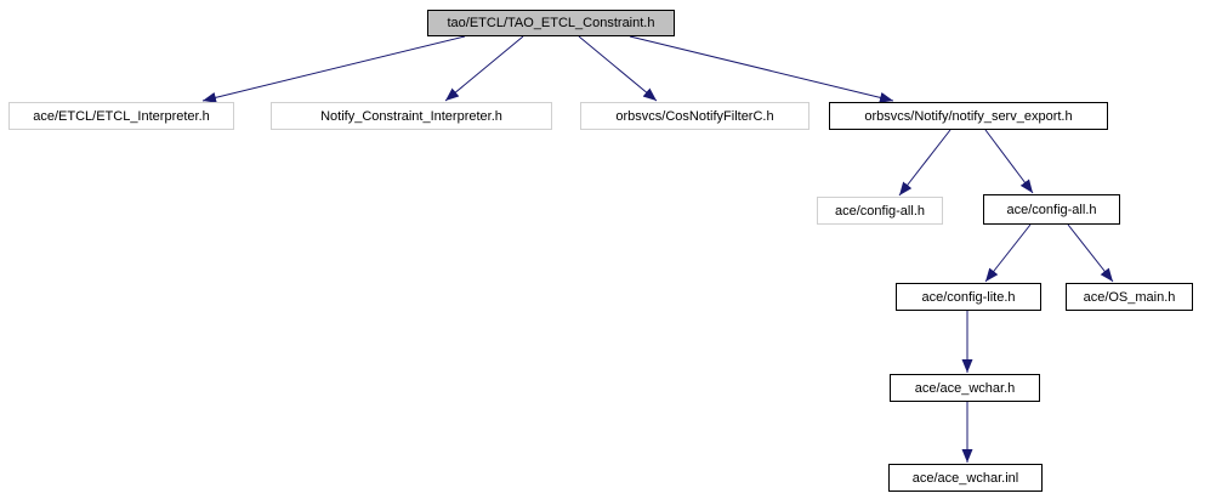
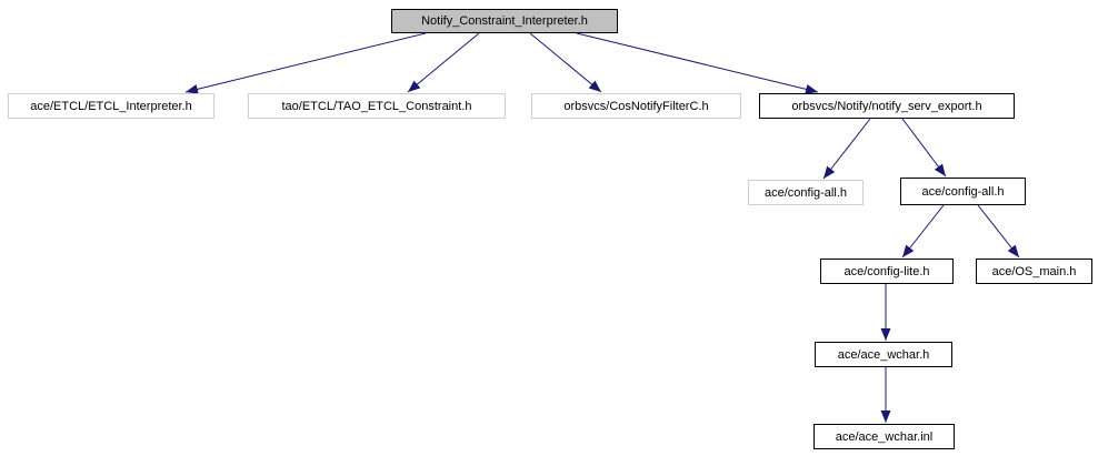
- tao/ETCL/TAO_ETCL_Constraint.h
+ Notify_Constraint_Interpreter.h
  ace/ETCL/ETCL_Interpreter.h
- Notify_Constraint_Interpreter.h
+ tao/ETCL/TAO_ETCL_Constraint.h
  orbsvcs/CosNotifyFilterC.h
  orbsvcs/Notify/notify_serv_export.h
  ace/config-all.h
  ace/config-all.h
  ace/config-lite.h
  ace/OS_main.h
  ace/ace_wchar.h
  ace/ace_wchar.inl
